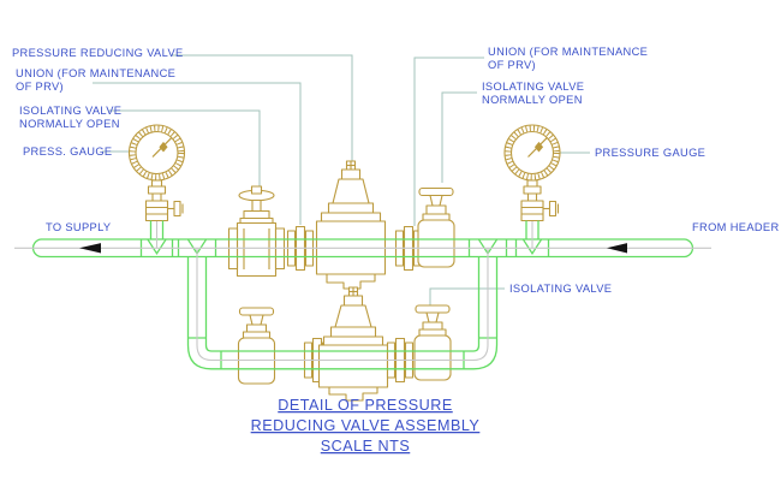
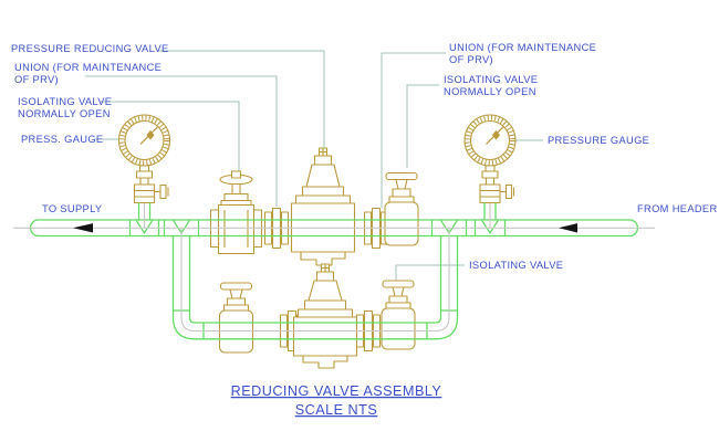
  PRESSURE REDUCING VALVE
  UNION (FOR MAINTENANCE
  OF PRV)
  ISOLATING VALVE
  NORMALLY OPEN
  PRESS. GAUGE
  UNION (FOR MAINTENANCE
  OF PRV)
  ISOLATING VALVE
  NORMALLY OPEN
  PRESSURE GAUGE
  TO SUPPLY
  FROM HEADER
  ISOLATING VALVE
- DETAIL OF PRESSURE
  REDUCING VALVE ASSEMBLY
  SCALE NTS
